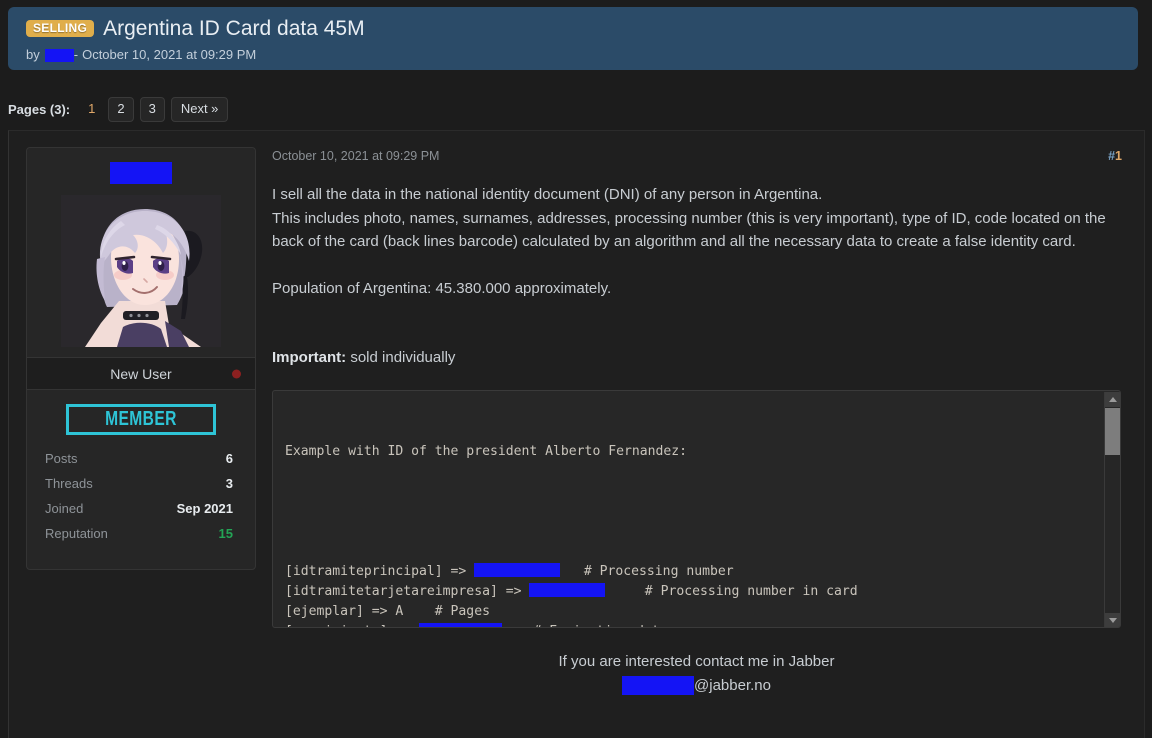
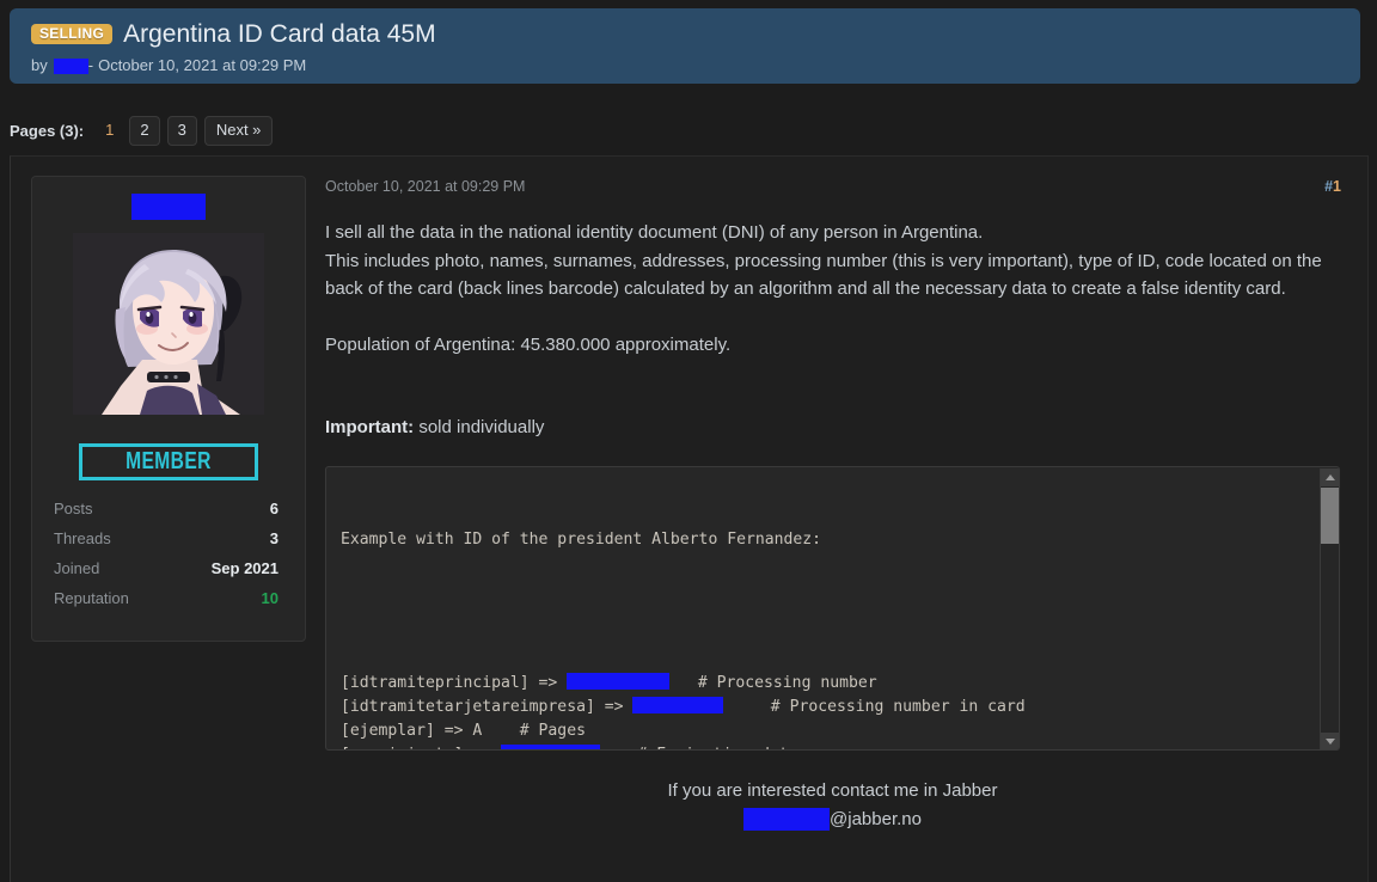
  SELLING
  Argentina ID Card data 45M
  by
  -
  October 10, 2021 at 09:29 PM
  Pages (3):
  1
  2
  3
  Next »
- New User
  MEMBER
  Posts
  6
  Threads
  3
  Joined
  Sep 2021
  Reputation
- 15
+ 10
  October 10, 2021 at 09:29 PM
  #1
  I sell all the data in the national identity document (DNI) of any person in Argentina.
  This includes photo, names, surnames, addresses, processing number (this is very important), type of ID, code located on the back of the card (back lines barcode) calculated by an algorithm and all the necessary data to create a false identity card.
  Population of Argentina: 45.380.000 approximately.
  Important: sold individually
  Example with ID of the president Alberto Fernandez:
  [idtramiteprincipal] => # Processing number
  [idtramitetarjetareimpresa] => # Processing number in card
  [ejemplar] => A # Pages
  If you are interested contact me in Jabber
  @jabber.no
